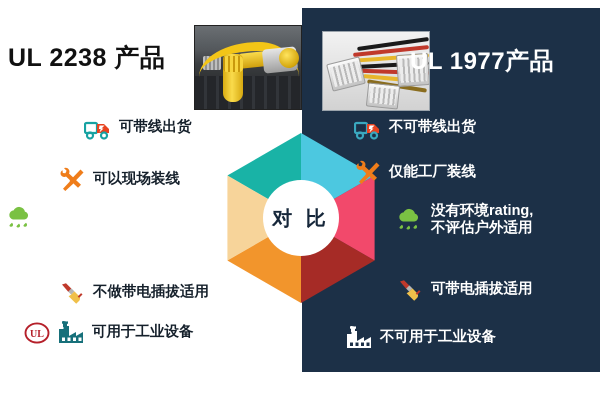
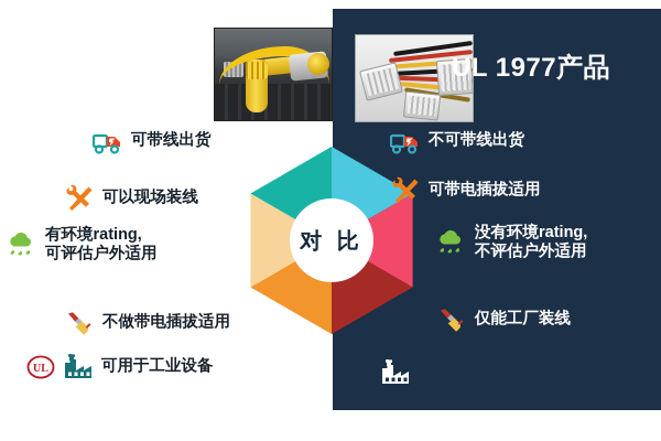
- UL 2238 产品
  UL 1977产品
  对 比
  可带线出货
  可以现场装线
+ 有环境rating,
+ 可评估户外适用
  不做带电插拔适用
  UL
  可用于工业设备
  不可带线出货
- 仅能工厂装线
+ 可带电插拔适用
  没有环境rating,
  不评估户外适用
- 可带电插拔适用
+ 仅能工厂装线
- 不可用于工业设备
